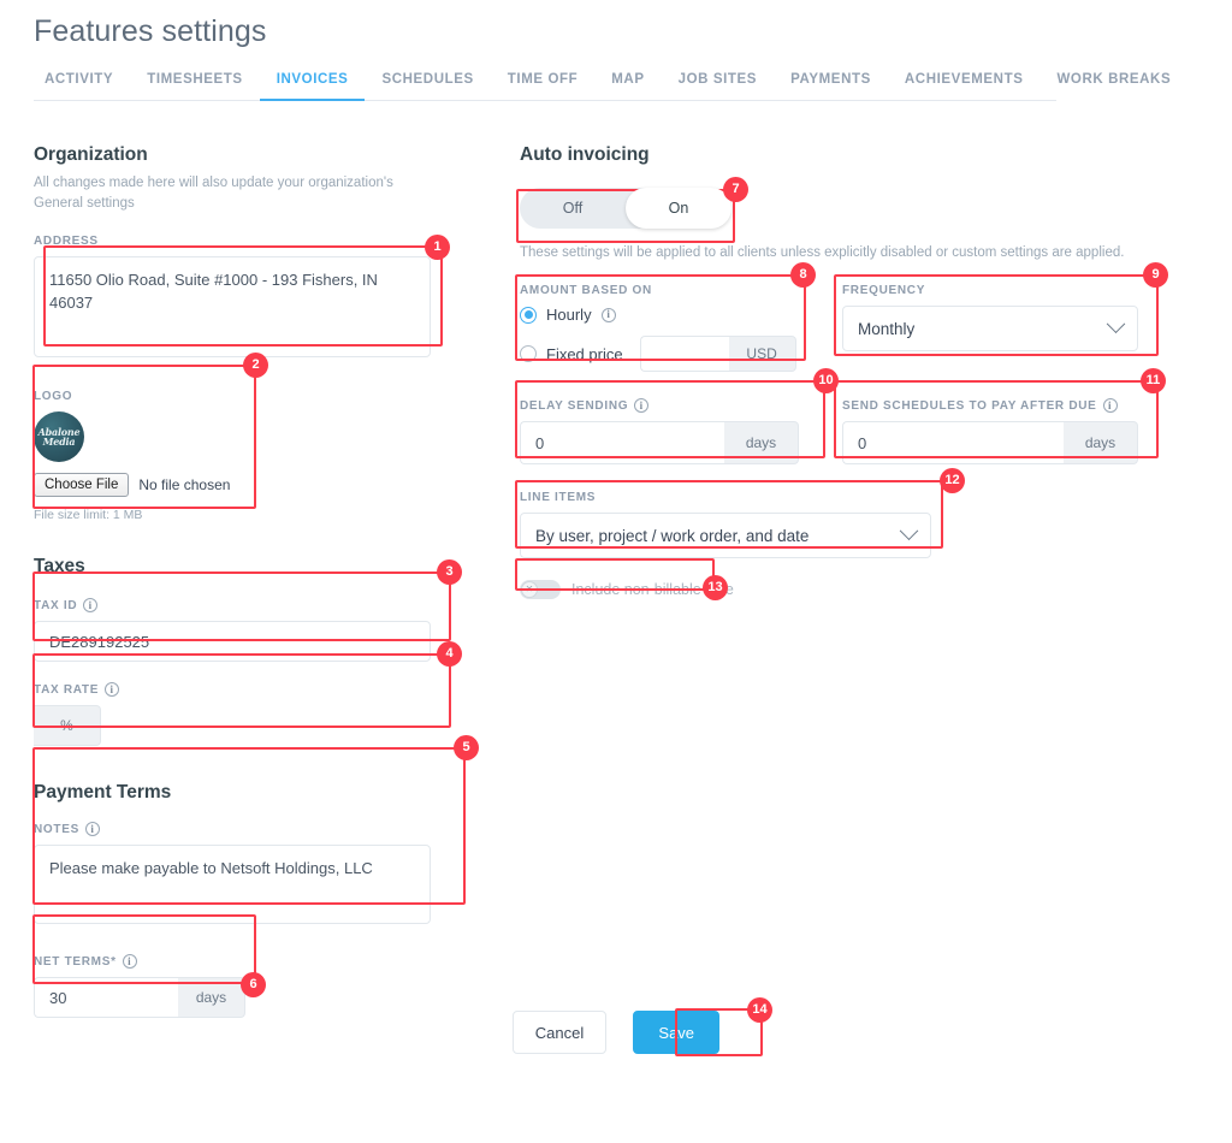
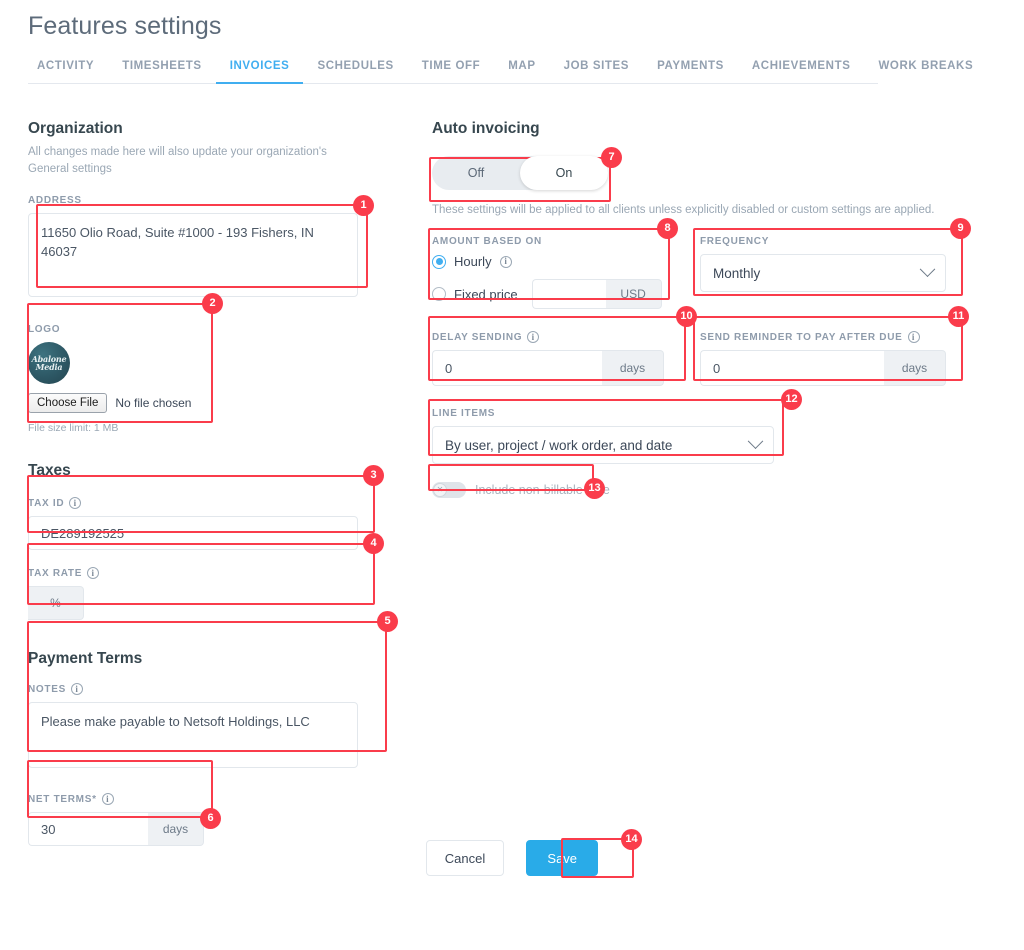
  Features settings
  ACTIVITY
  TIMESHEETS
  INVOICES
  SCHEDULES
  TIME OFF
  MAP
  JOB SITES
  PAYMENTS
  ACHIEVEMENTS
  WORK BREAKS
  Organization
  All changes made here will also update your organization's General settings
  ADDRESS
  LOGO
  Abalone
  Media
  Choose File
  No file chosen
  File size limit: 1 MB
  Taxes
  TAX ID
  i
  DE289192525
  TAX RATE
  i
  %
  Payment Terms
  NOTES
  i
  Please make payable to Netsoft Holdings, LLC
  NET TERMS*
  i
  30
  days
  Auto invoicing
  Off
  On
  These settings will be applied to all clients unless explicitly disabled or custom settings are applied.
  AMOUNT BASED ON
  Hourly
  i
  Fixed price
  USD
  FREQUENCY
  Monthly
  DELAY SENDING
  i
  0
  days
- SEND SCHEDULES TO PAY AFTER DUE
+ SEND REMINDER TO PAY AFTER DUE
  i
  0
  days
  LINE ITEMS
  By user, project / work order, and date
  ✕
  Include non-billablee
  Cancel
  Save
  1
  2
  3
  4
  5
  6
  7
  8
  9
  10
  11
  12
  13
  14
